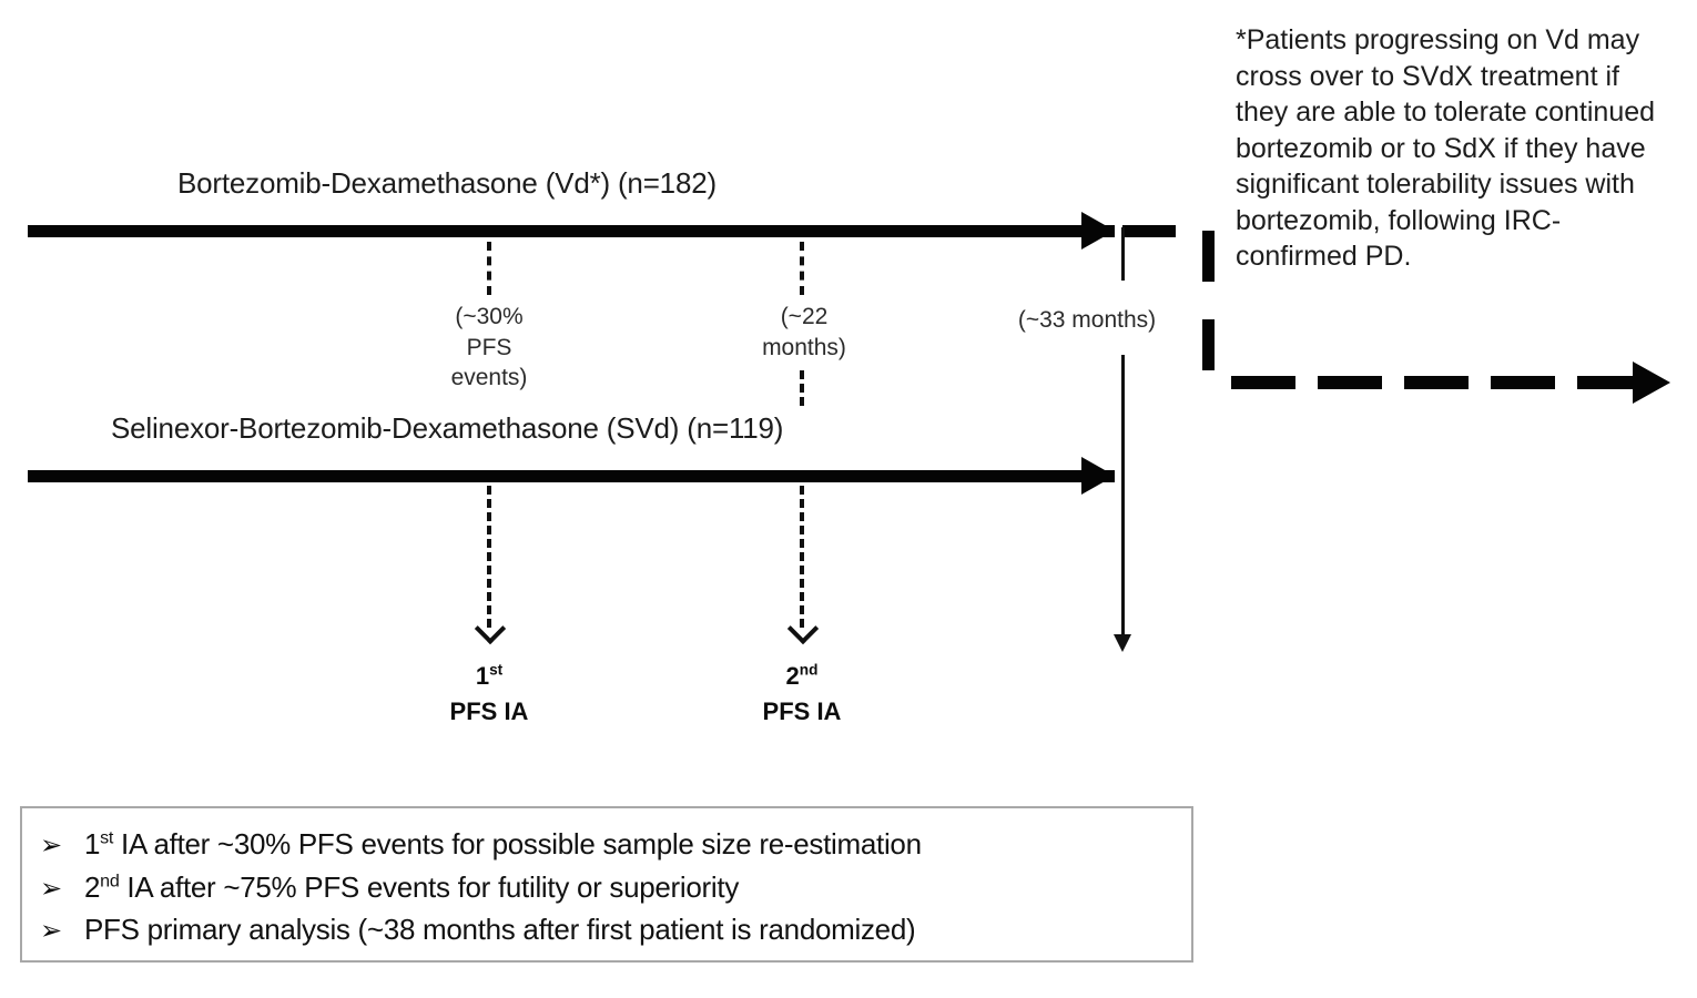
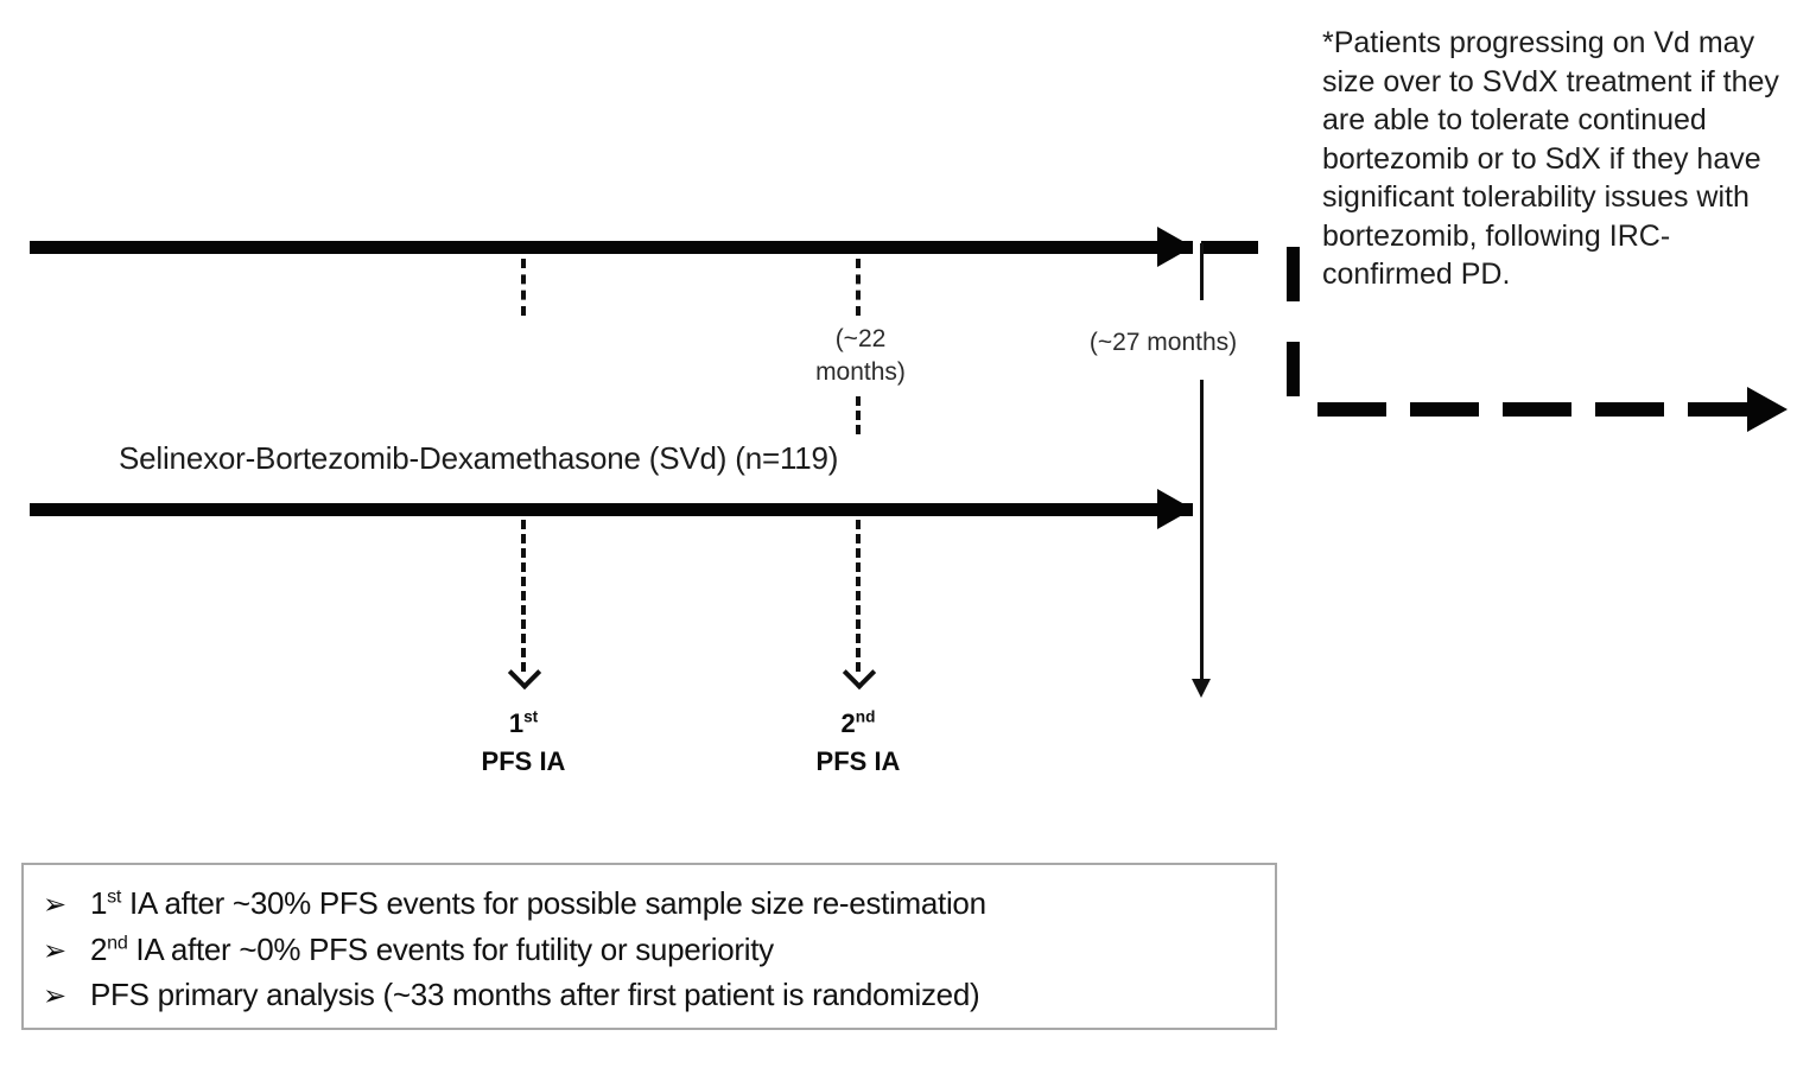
- Bortezomib-Dexamethasone (Vd*) (n=182)
  Selinexor-Bortezomib-Dexamethasone (SVd) (n=119)
- (~30%
- PFS
- events)
  1st
  PFS IA
  (~22
  months)
  2nd
  PFS IA
- (~33 months)
+ (~27 months)
- *Patients progressing on Vd may cross over to SVdX treatment if they are able to tolerate continued bortezomib or to SdX if they have significant tolerability issues with bortezomib, following IRC-confirmed PD.
+ *Patients progressing on Vd may size over to SVdX treatment if they are able to tolerate continued bortezomib or to SdX if they have significant tolerability issues with bortezomib, following IRC-confirmed PD.
  ➢
  1st IA after ~30% PFS events for possible sample size re-estimation
  ➢
- 2nd IA after ~75% PFS events for futility or superiority
+ 2nd IA after ~0% PFS events for futility or superiority
  ➢
- PFS primary analysis (~38 months after first patient is randomized)
+ PFS primary analysis (~33 months after first patient is randomized)
